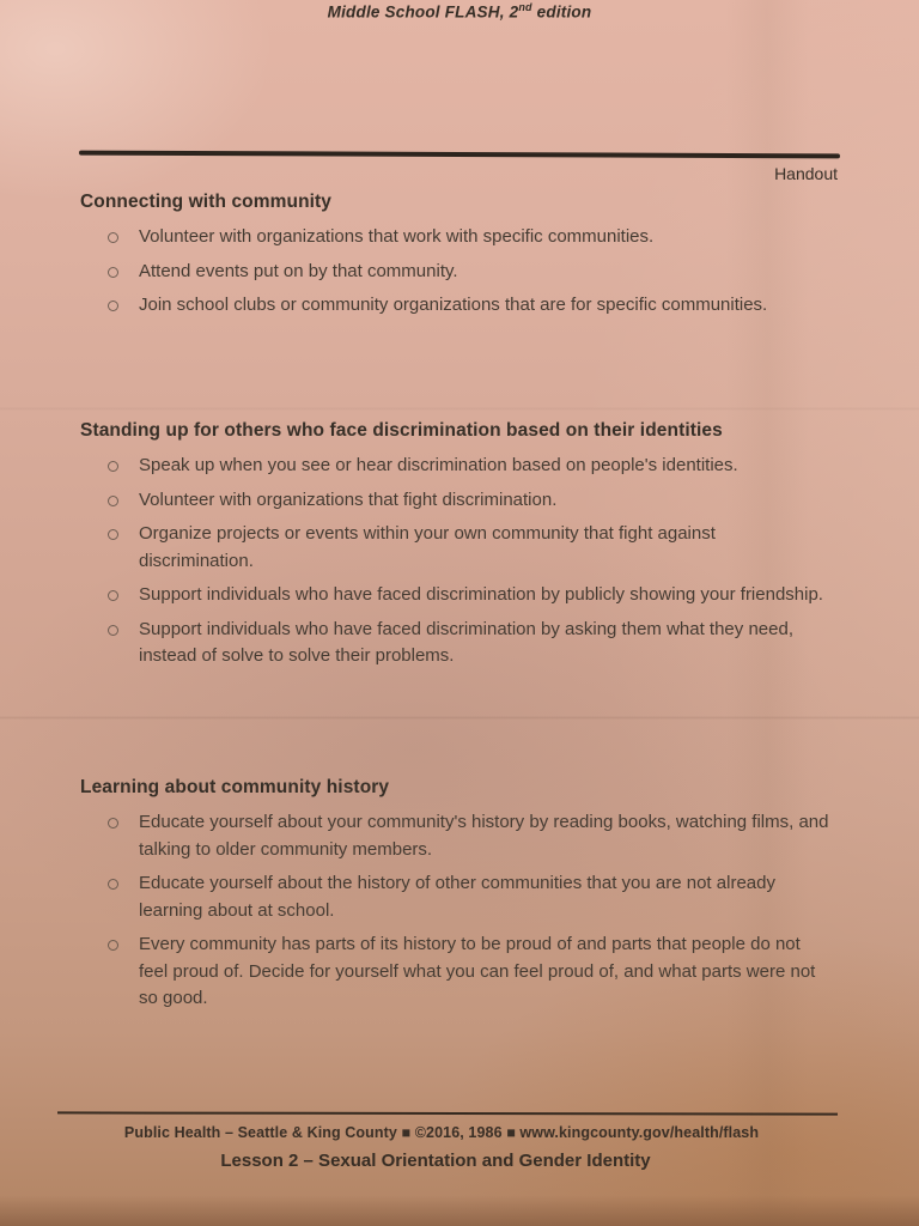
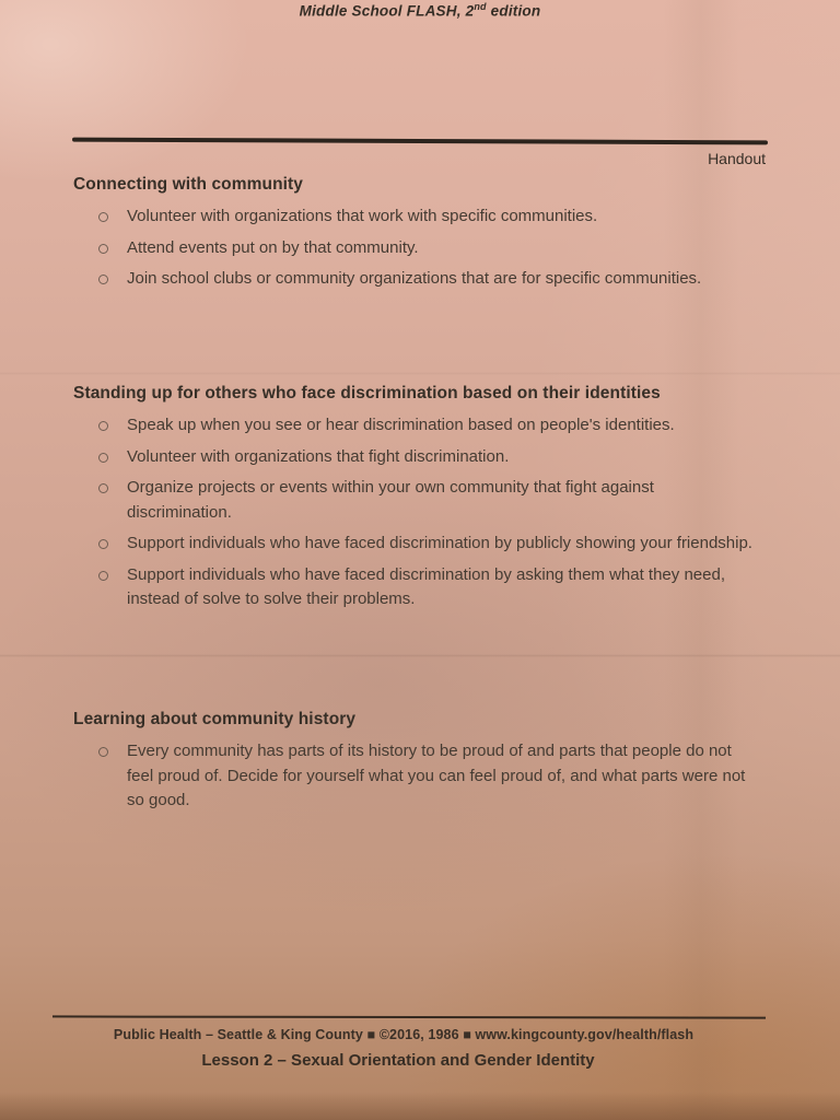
  Middle School FLASH, 2nd edition
  Handout
  Connecting with community
  Volunteer with organizations that work with specific communities.
  Attend events put on by that community.
  Join school clubs or community organizations that are for specific communities.
  Standing up for others who face discrimination based on their identities
  Speak up when you see or hear discrimination based on people's identities.
  Volunteer with organizations that fight discrimination.
  Organize projects or events within your own community that fight against discrimination.
  Support individuals who have faced discrimination by publicly showing your friendship.
  Support individuals who have faced discrimination by asking them what they need, instead of solve to solve their problems.
  Learning about community history
- Educate yourself about your community's history by reading books, watching films, and talking to older community members.
- Educate yourself about the history of other communities that you are not already learning about at school.
  Every community has parts of its history to be proud of and parts that people do not feel proud of. Decide for yourself what you can feel proud of, and what parts were not so good.
  Public Health – Seattle & King County ■ ©2016, 1986 ■ www.kingcounty.gov/health/flash
  Lesson 2 – Sexual Orientation and Gender Identity
